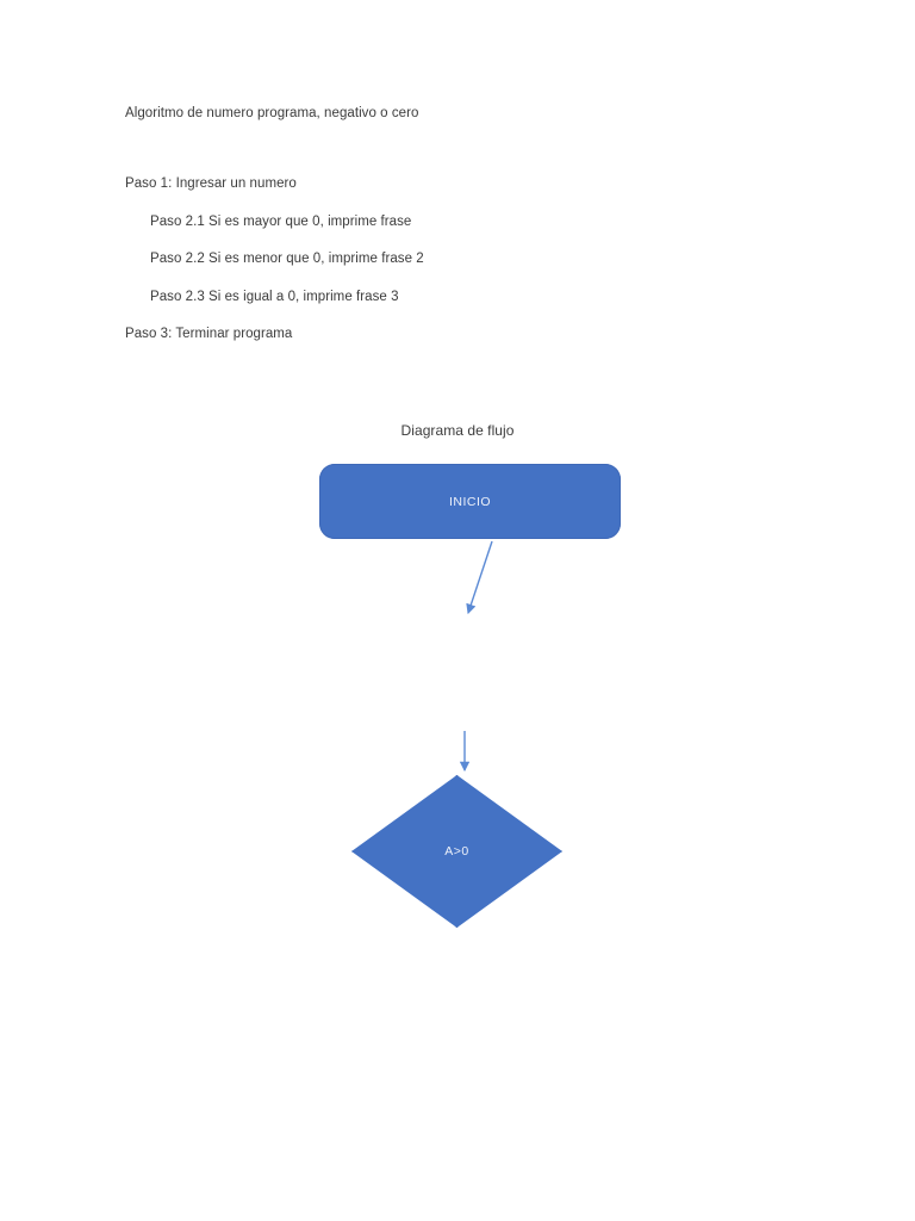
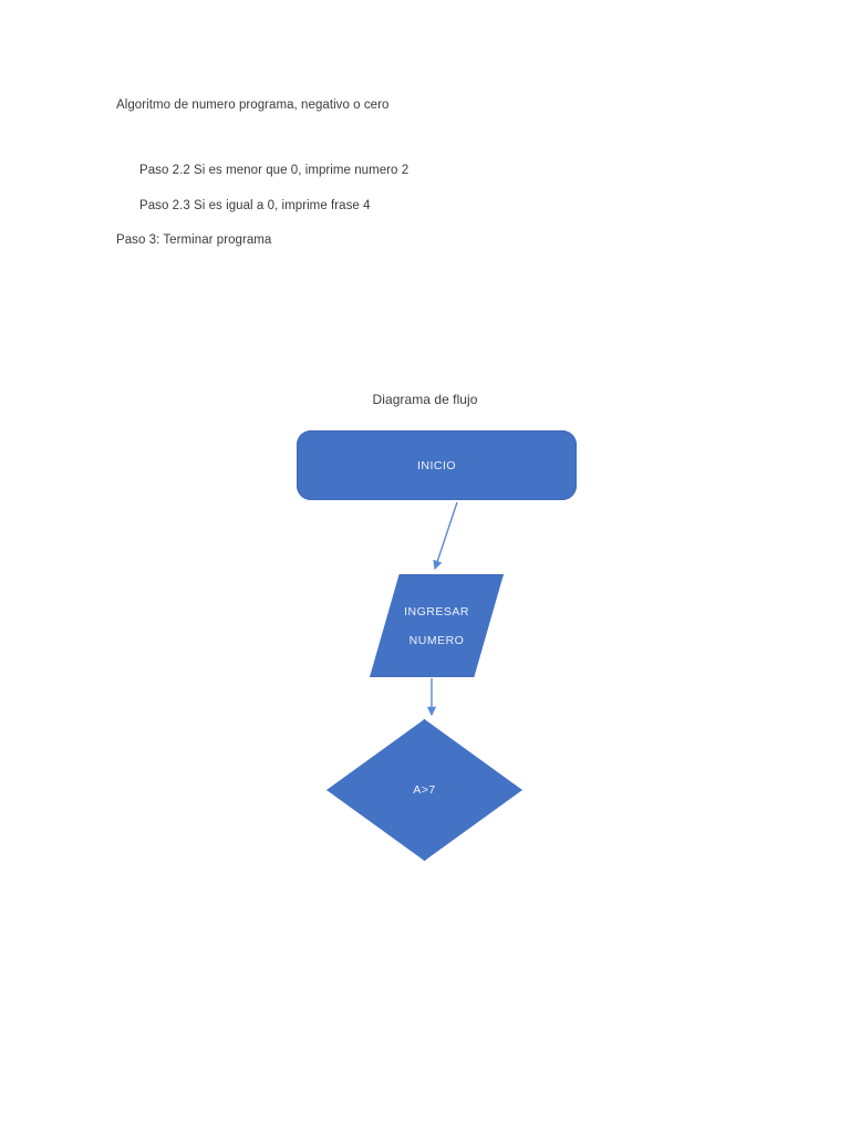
  Algoritmo de numero programa, negativo o cero
- Paso 1: Ingresar un numero
- Paso 2.1 Si es mayor que 0, imprime frase
- Paso 2.2 Si es menor que 0, imprime frase 2
+ Paso 2.2 Si es menor que 0, imprime numero 2
- Paso 2.3 Si es igual a 0, imprime frase 3
+ Paso 2.3 Si es igual a 0, imprime frase 4
  Paso 3: Terminar programa
  Diagrama de flujo
  INICIO
+ INGRESAR
+ NUMERO
- A>0
+ A>7
